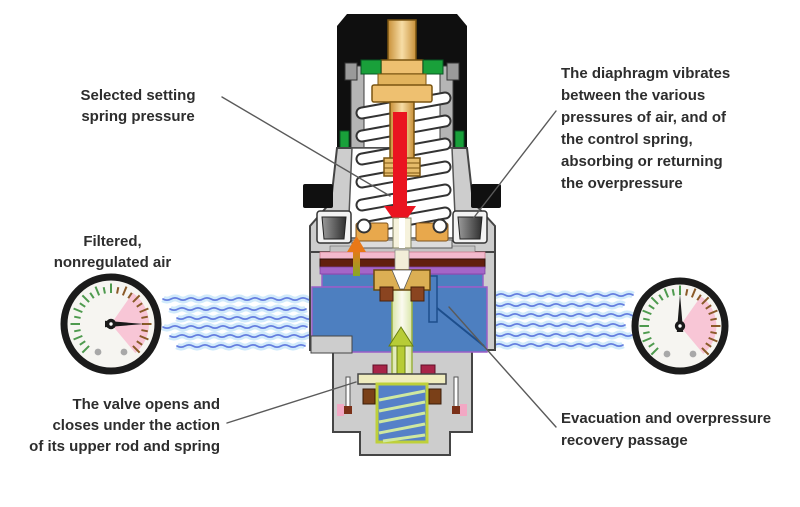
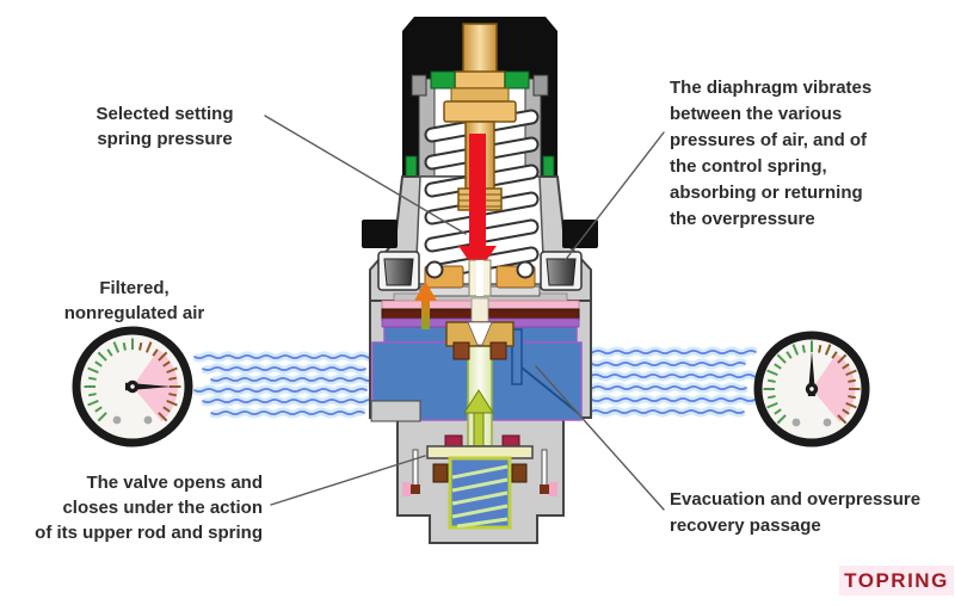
  Selected setting
  spring pressure
  The diaphragm vibrates
  between the various
  pressures of air, and of
  the control spring,
  absorbing or returning
  the overpressure
  Filtered,
  nonregulated air
  The valve opens and
  closes under the action
  of its upper rod and spring
  Evacuation and overpressure
  recovery passage
+ TOPRING
